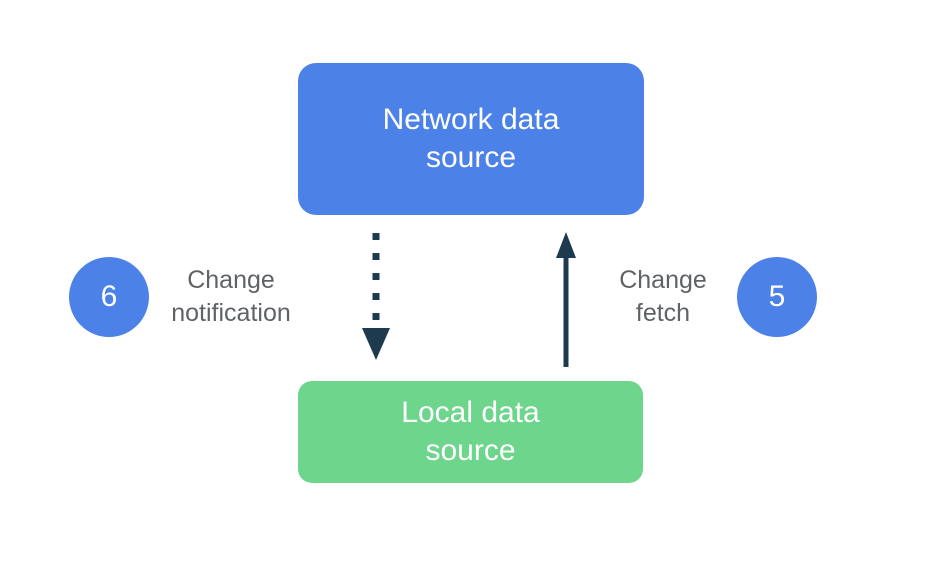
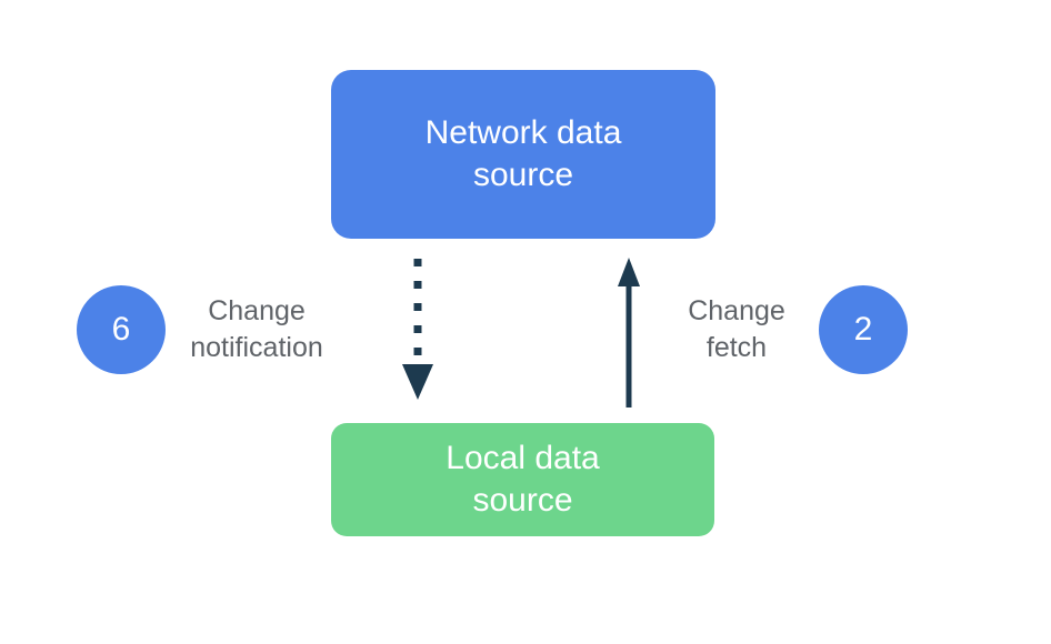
  Network data source
  Local data source
  6
  Change notification
- 5
+ 2
  Change fetch
